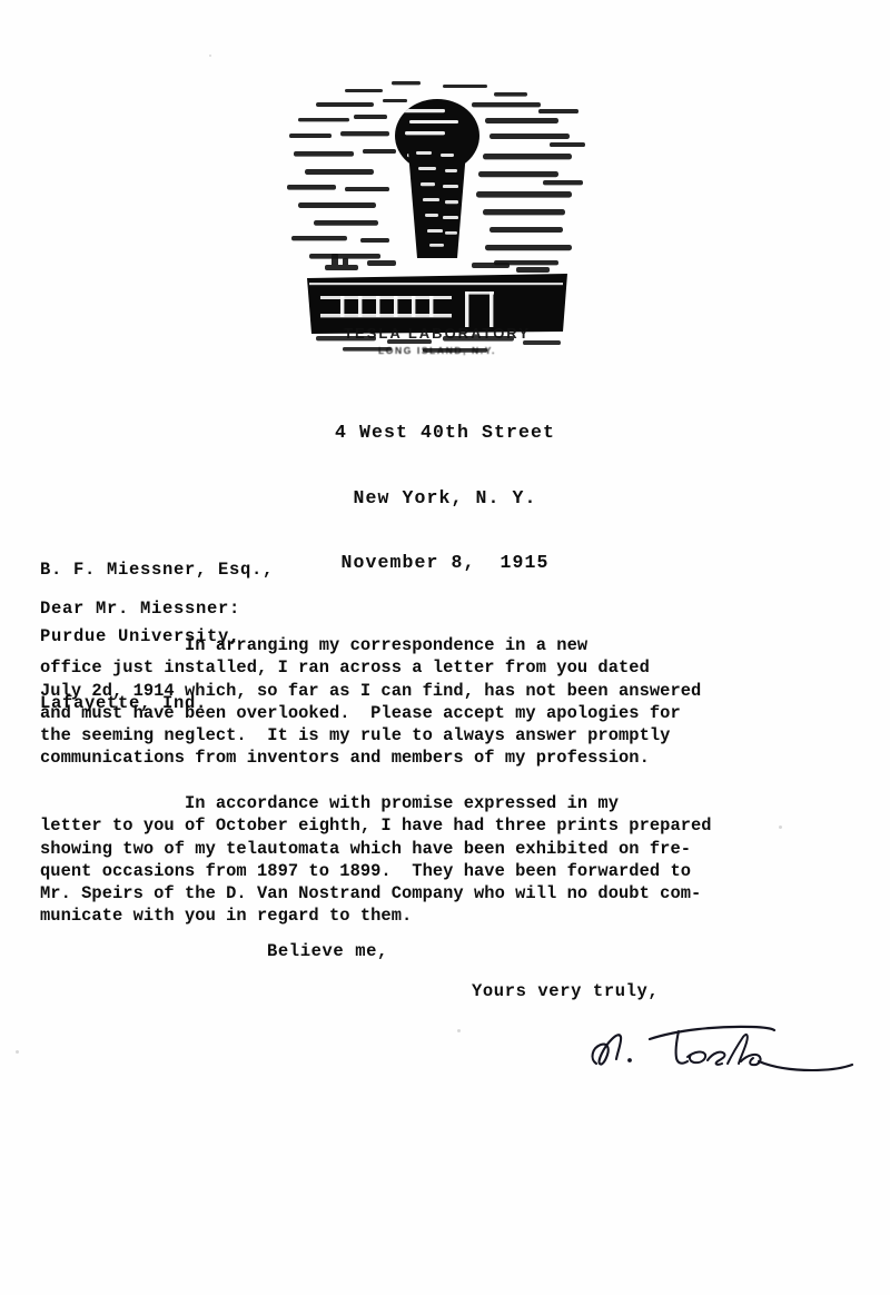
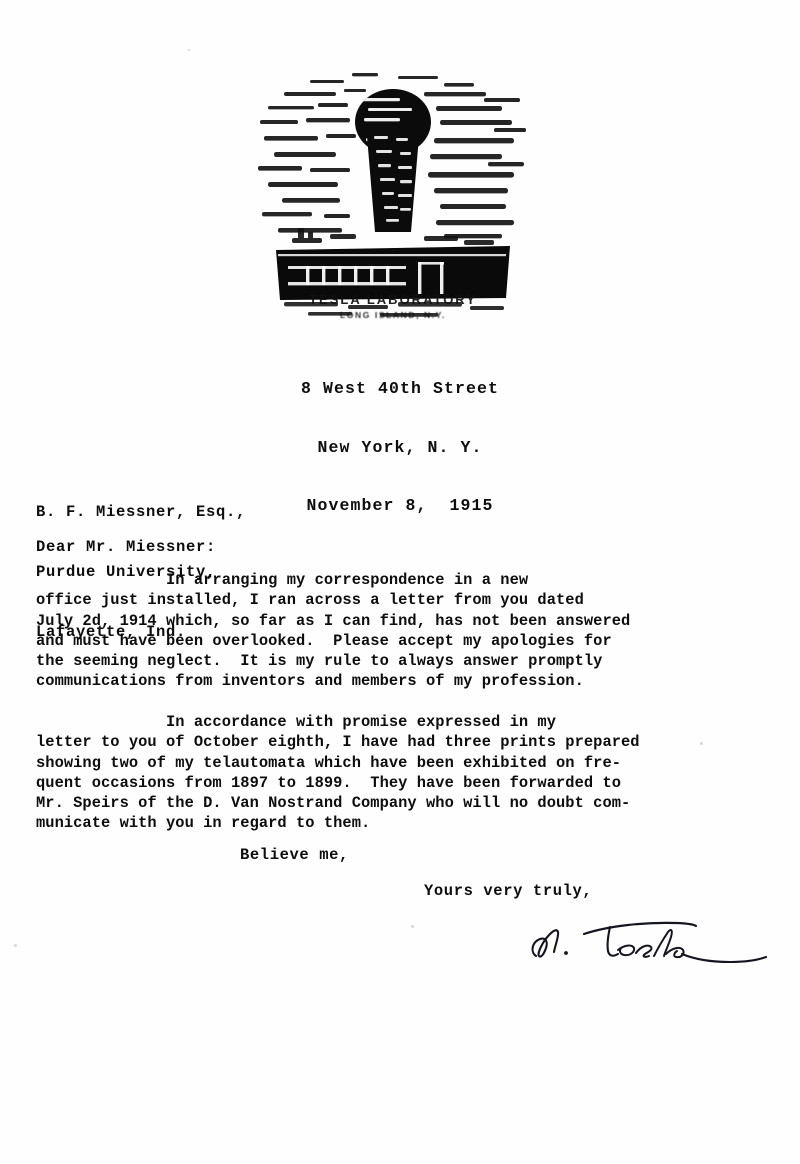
  TESLA LABORATORY
  LONG ISLAND, N.Y.
- 4 West 40th Street
+ 8 West 40th Street
  New York, N. Y.
  November 8, 1915
  B. F. Miessner, Esq.,
  Purdue University,
  Lafayette, Ind.
  Dear Mr. Miessner:
  In arranging my correspondence in a new
  office just installed, I ran across a letter from you dated
  July 2d, 1914 which, so far as I can find, has not been answered
  and must have been overlooked. Please accept my apologies for
  the seeming neglect. It is my rule to always answer promptly
  communications from inventors and members of my profession.
  In accordance with promise expressed in my
  letter to you of October eighth, I have had three prints prepared
  showing two of my telautomata which have been exhibited on fre-
  quent occasions from 1897 to 1899. They have been forwarded to
  Mr. Speirs of the D. Van Nostrand Company who will no doubt com-
  municate with you in regard to them.
  Believe me,
  Yours very truly,
